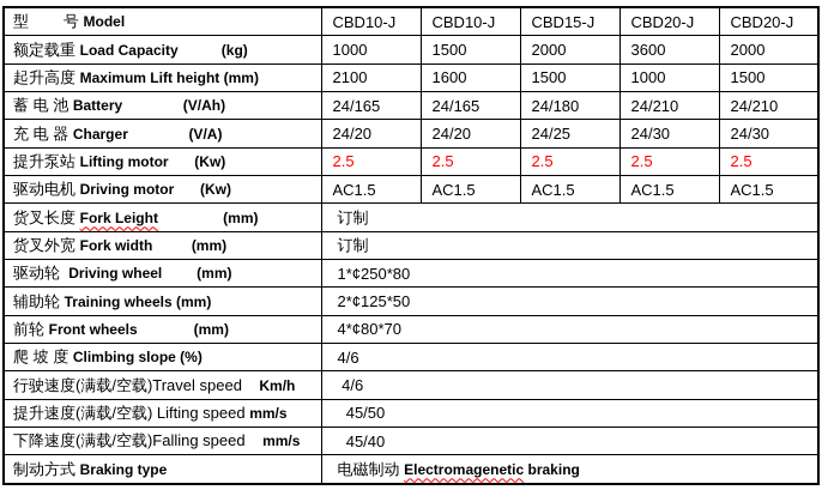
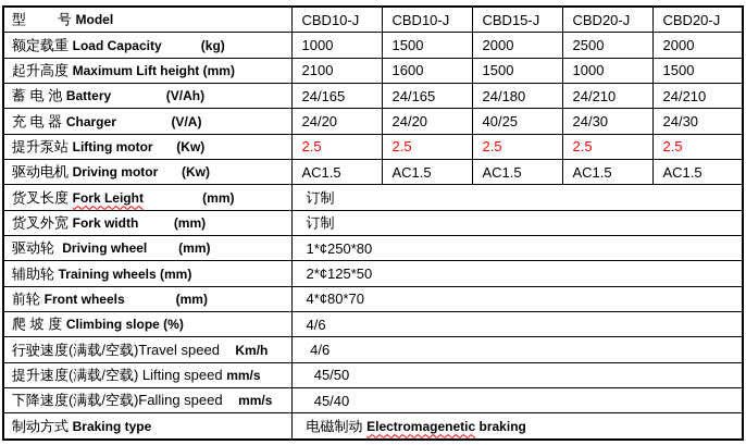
  型 号 Model	CBD10-J	CBD10-J	CBD15-J	CBD20-J	CBD20-J
- 额定载重 Load Capacity (kg)	1000	1500	2000	3600	2000
+ 额定载重 Load Capacity (kg)	1000	1500	2000	2500	2000
  起升高度 Maximum Lift height (mm)	2100	1600	1500	1000	1500
  蓄 电 池 Battery (V/Ah)	24/165	24/165	24/180	24/210	24/210
- 充 电 器 Charger (V/A)	24/20	24/20	24/25	24/30	24/30
+ 充 电 器 Charger (V/A)	24/20	24/20	40/25	24/30	24/30
  提升泵站 Lifting motor (Kw)	2.5	2.5	2.5	2.5	2.5
  驱动电机 Driving motor (Kw)	AC1.5	AC1.5	AC1.5	AC1.5	AC1.5
  货叉长度 Fork Leight (mm)	订制
  货叉外宽 Fork width (mm)	订制
  驱动轮 Driving wheel (mm)	1*¢250*80
  辅助轮 Training wheels (mm)	2*¢125*50
  前轮 Front wheels (mm)	4*¢80*70
  爬 坡 度 Climbing slope (%)	4/6
  行驶速度(满载/空载)Travel speed Km/h	4/6
  提升速度(满载/空载) Lifting speed mm/s	45/50
  下降速度(满载/空载)Falling speed mm/s	45/40
  制动方式 Braking type	电磁制动 Electromagenetic braking
